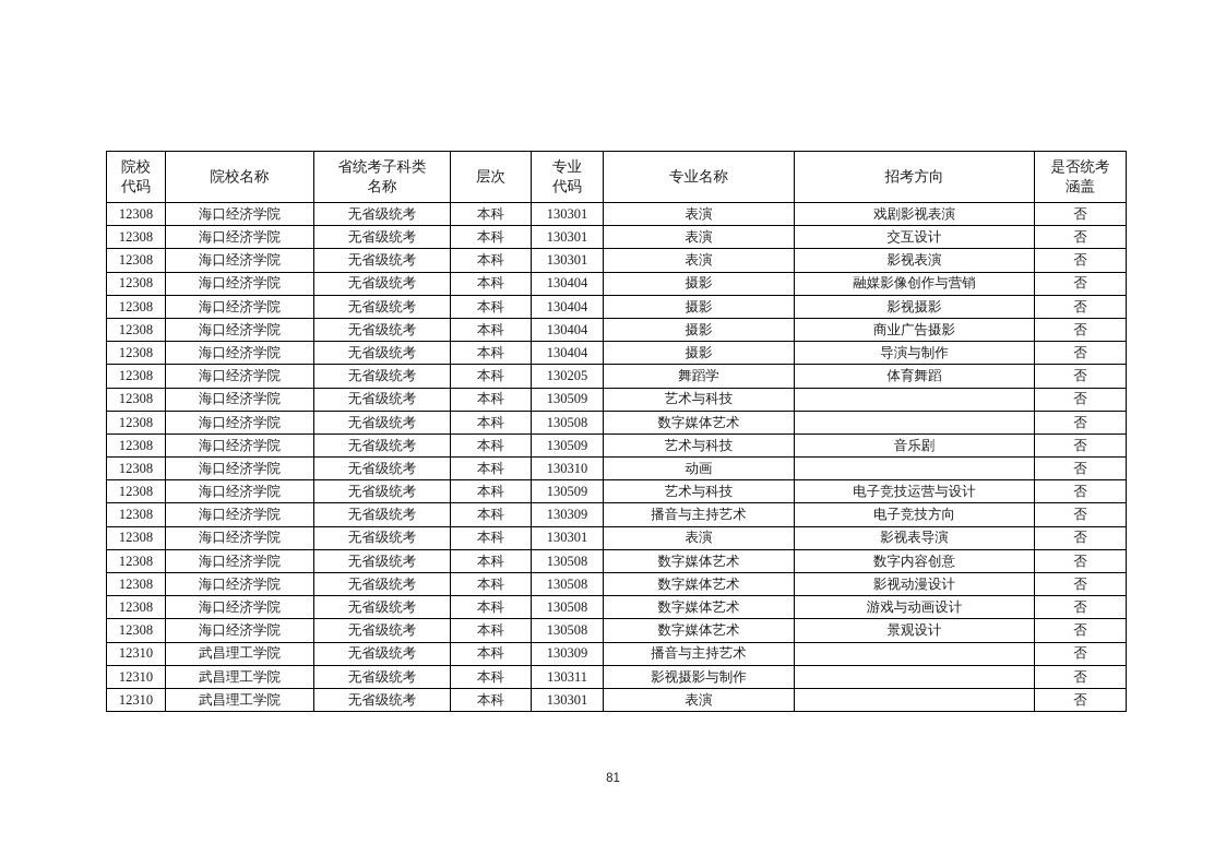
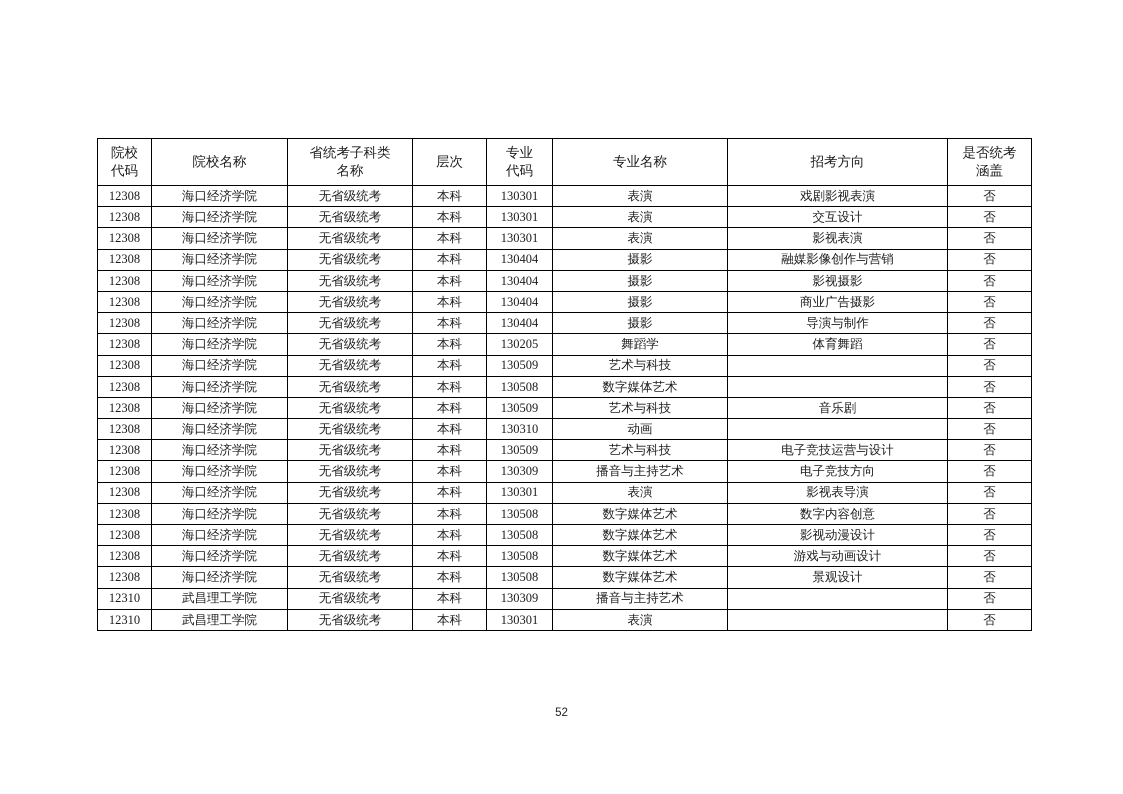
  院校代码	院校名称	省统考子科类名称	层次	专业代码	专业名称	招考方向	是否统考涵盖
  12308	海口经济学院	无省级统考	本科	130301	表演	戏剧影视表演	否
  12308	海口经济学院	无省级统考	本科	130301	表演	交互设计	否
  12308	海口经济学院	无省级统考	本科	130301	表演	影视表演	否
  12308	海口经济学院	无省级统考	本科	130404	摄影	融媒影像创作与营销	否
  12308	海口经济学院	无省级统考	本科	130404	摄影	影视摄影	否
  12308	海口经济学院	无省级统考	本科	130404	摄影	商业广告摄影	否
  12308	海口经济学院	无省级统考	本科	130404	摄影	导演与制作	否
  12308	海口经济学院	无省级统考	本科	130205	舞蹈学	体育舞蹈	否
  12308	海口经济学院	无省级统考	本科	130509	艺术与科技		否
  12308	海口经济学院	无省级统考	本科	130508	数字媒体艺术		否
  12308	海口经济学院	无省级统考	本科	130509	艺术与科技	音乐剧	否
  12308	海口经济学院	无省级统考	本科	130310	动画		否
  12308	海口经济学院	无省级统考	本科	130509	艺术与科技	电子竞技运营与设计	否
  12308	海口经济学院	无省级统考	本科	130309	播音与主持艺术	电子竞技方向	否
  12308	海口经济学院	无省级统考	本科	130301	表演	影视表导演	否
  12308	海口经济学院	无省级统考	本科	130508	数字媒体艺术	数字内容创意	否
  12308	海口经济学院	无省级统考	本科	130508	数字媒体艺术	影视动漫设计	否
  12308	海口经济学院	无省级统考	本科	130508	数字媒体艺术	游戏与动画设计	否
  12308	海口经济学院	无省级统考	本科	130508	数字媒体艺术	景观设计	否
  12310	武昌理工学院	无省级统考	本科	130309	播音与主持艺术		否
- 12310	武昌理工学院	无省级统考	本科	130311	影视摄影与制作		否
  12310	武昌理工学院	无省级统考	本科	130301	表演		否
- 81
+ 52
